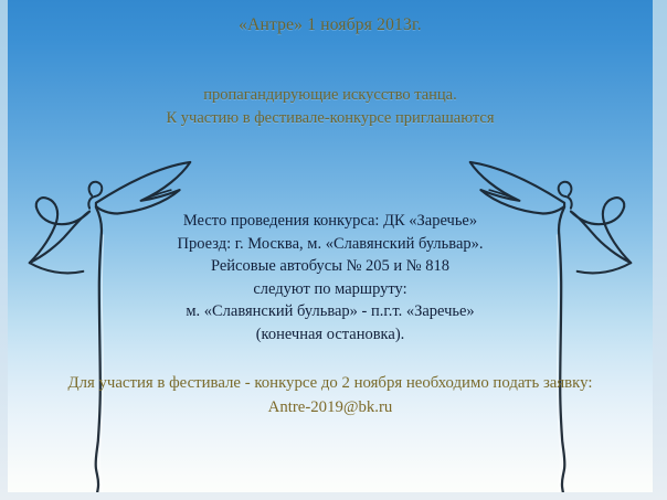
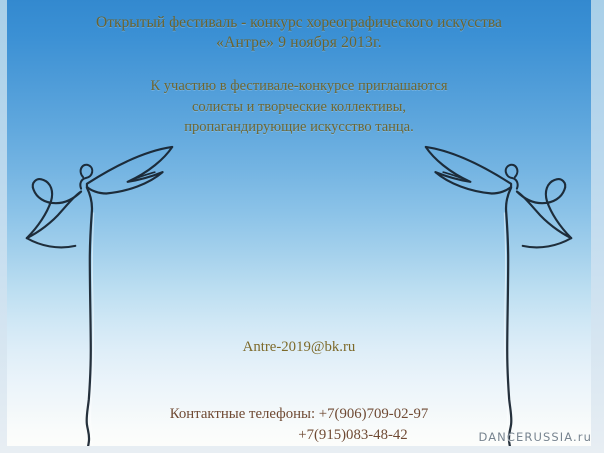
+ Открытый фестиваль - конкурс хореографического искусства
- «Антре» 1 ноября 2013г.
+ «Антре» 9 ноября 2013г.
- пропагандирующие искусство танца.
+ К участию в фестивале-конкурсе приглашаются
+ солисты и творческие коллективы,
- К участию в фестивале-конкурсе приглашаются
+ пропагандирующие искусство танца.
- Место проведения конкурса: ДК «Заречье»
- Проезд: г. Москва, м. «Славянский бульвар».
- Рейсовые автобусы № 205 и № 818
- следуют по маршруту:
- м. «Славянский бульвар» - п.г.т. «Заречье»
- (конечная остановка).
- Для участия в фестивале - конкурсе до 2 ноября необходимо подать заявку:
  Antre-2019@bk.ru
+ Контактные телефоны: +7(906)709-02-97
+ +7(915)083-48-42
+ DANCERUSSIA.ru
